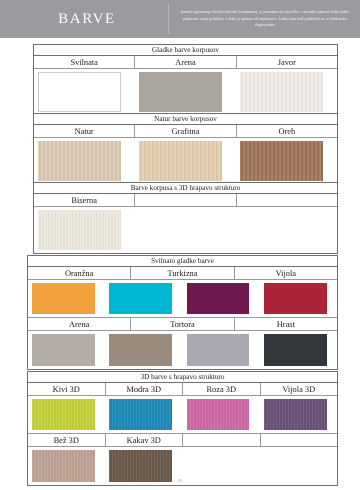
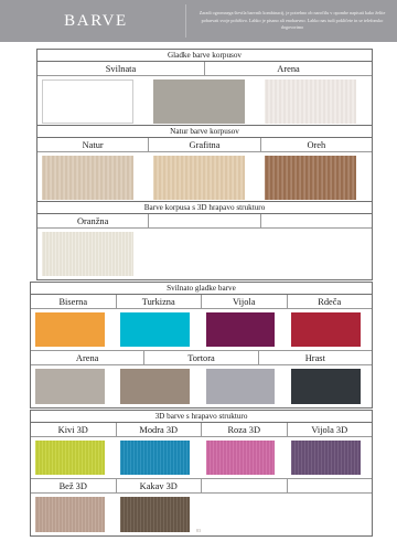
  BARVE
  Gladke barve korpusov
  Svilnata
  Arena
- Javor
  Natur barve korpusov
  Natur
  Grafitna
  Oreh
  Barve korpusa s 3D hrapavo strukturo
- Biserna
+ Oranžna
  Svilnato gladke barve
- Oranžna
+ Biserna
  Turkizna
  Vijola
+ Rdeča
  Arena
  Tortora
  Hrast
  3D barve s hrapavo strukturo
  Kivi 3D
  Modra 3D
  Roza 3D
  Vijola 3D
  Bež 3D
  Kakav 3D
